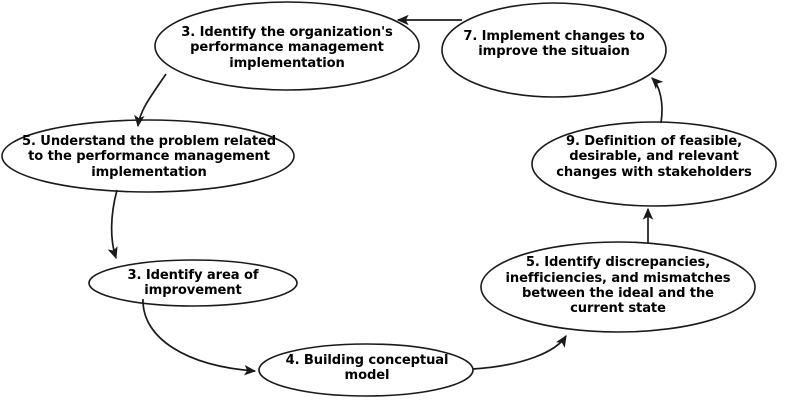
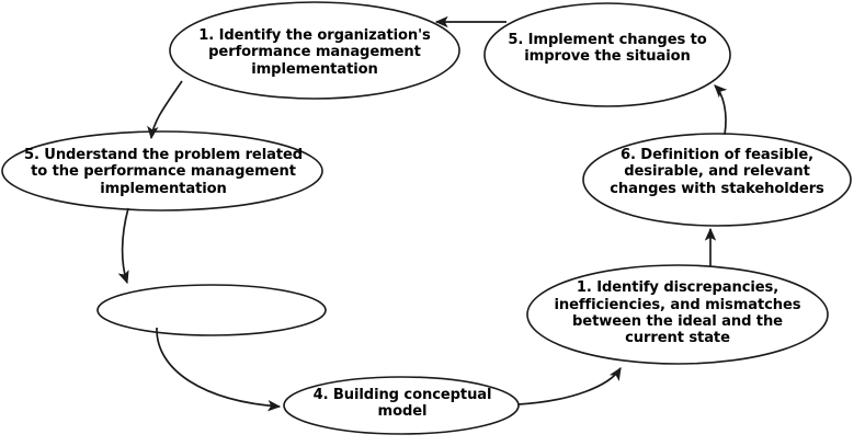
- 3. Identify the organization's performance management implementation
+ 1. Identify the organization's performance management implementation
  5. Understand the problem related to the performance management implementation
- 3. Identify area of improvement
  4. Building conceptual model
- 5. Identify discrepancies, inefficiencies, and mismatches between the ideal and the current state
+ 1. Identify discrepancies, inefficiencies, and mismatches between the ideal and the current state
- 9. Definition of feasible, desirable, and relevant changes with stakeholders
+ 6. Definition of feasible, desirable, and relevant changes with stakeholders
- 7. Implement changes to improve the situaion
+ 5. Implement changes to improve the situaion
